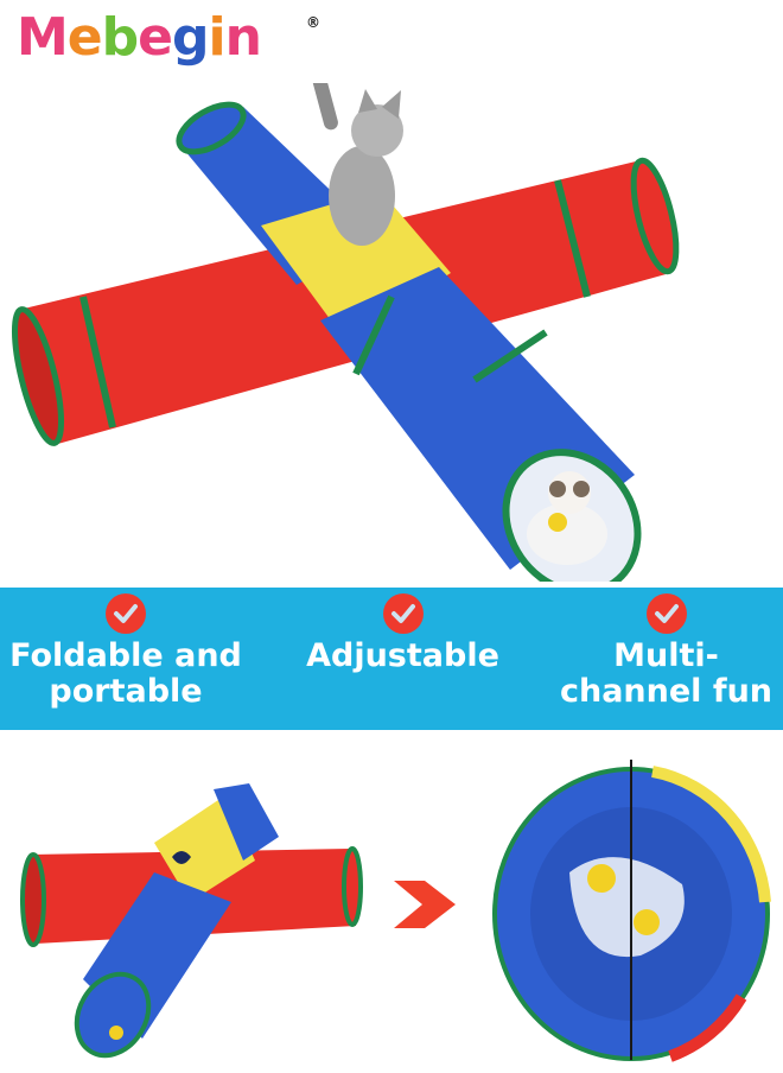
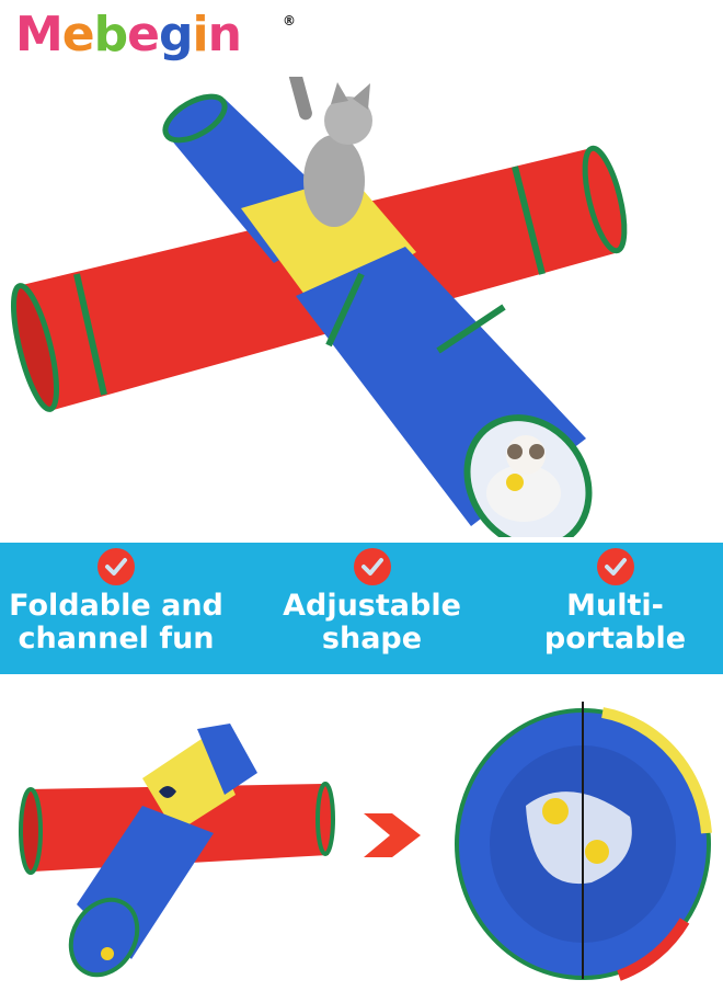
  Mebegin
  ®
  Foldable and
- portable
+ channel fun
  Adjustable
+ shape
  Multi-
- channel fun
+ portable
